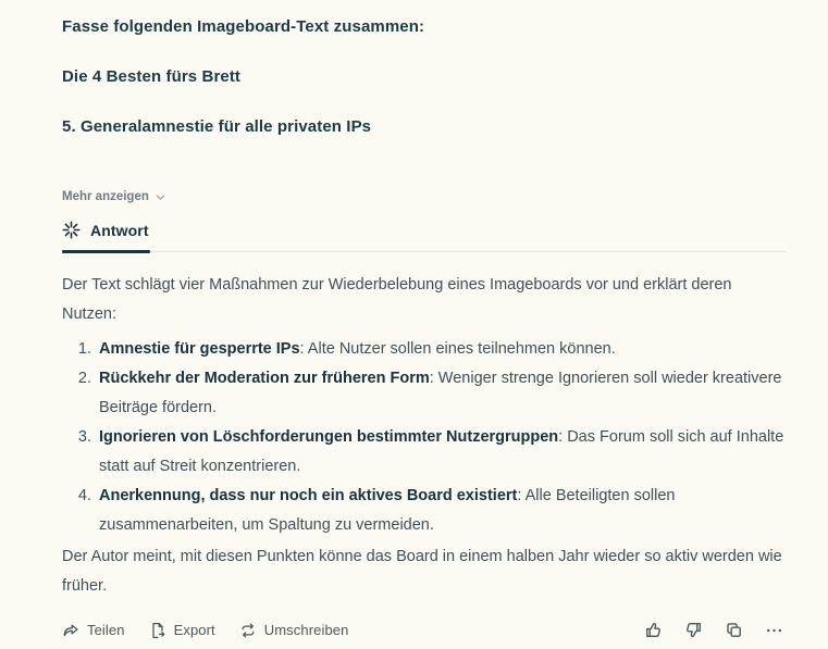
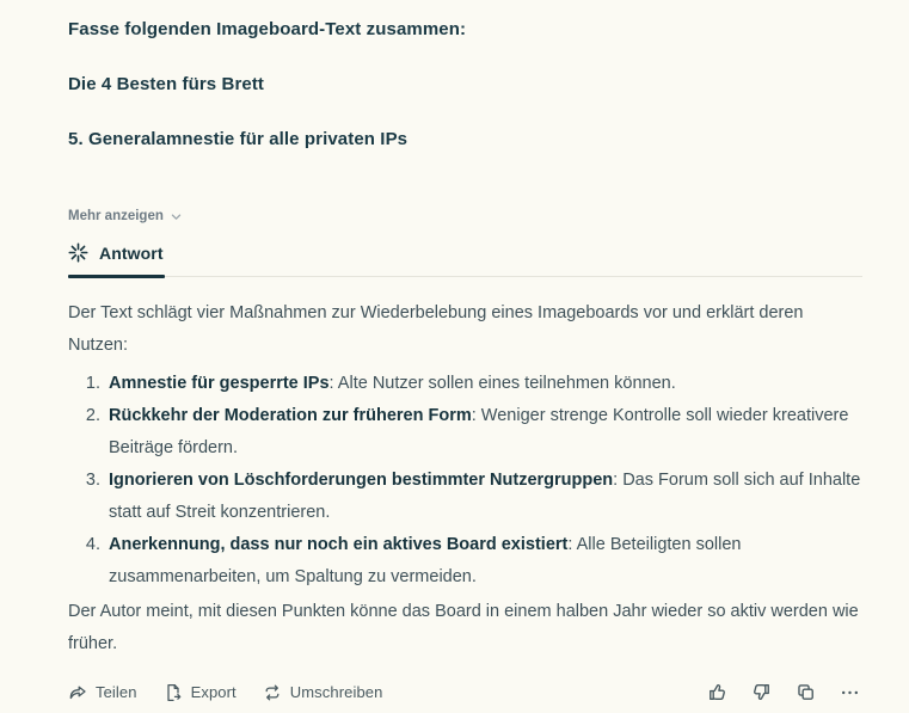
  Fasse folgenden Imageboard-Text zusammen:
  Die 4 Besten fürs Brett
  5. Generalamnestie für alle privaten IPs
  Mehr anzeigen
  Antwort
  Der Text schlägt vier Maßnahmen zur Wiederbelebung eines Imageboards vor und erklärt deren Nutzen:
  Amnestie für gesperrte IPs: Alte Nutzer sollen eines teilnehmen können.
- Rückkehr der Moderation zur früheren Form: Weniger strenge Ignorieren soll wieder kreativere Beiträge fördern.
+ Rückkehr der Moderation zur früheren Form: Weniger strenge Kontrolle soll wieder kreativere Beiträge fördern.
  Ignorieren von Löschforderungen bestimmter Nutzergruppen: Das Forum soll sich auf Inhalte statt auf Streit konzentrieren.
  Anerkennung, dass nur noch ein aktives Board existiert: Alle Beteiligten sollen zusammenarbeiten, um Spaltung zu vermeiden.
  Der Autor meint, mit diesen Punkten könne das Board in einem halben Jahr wieder so aktiv werden wie früher.
  Teilen
  Export
  Umschreiben
